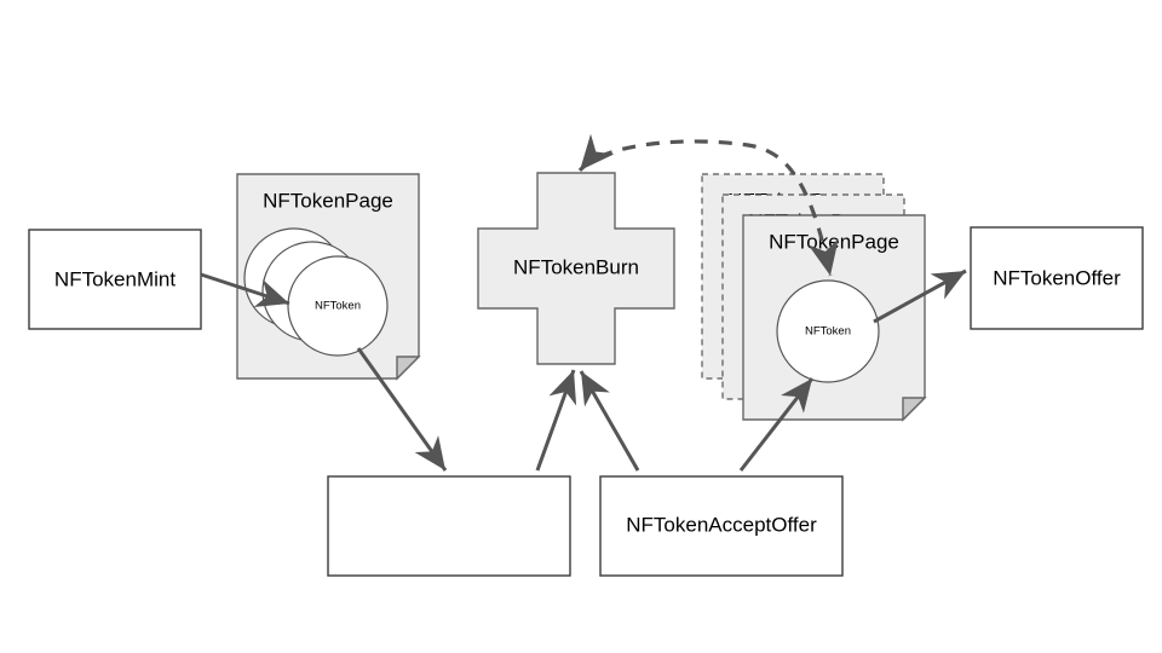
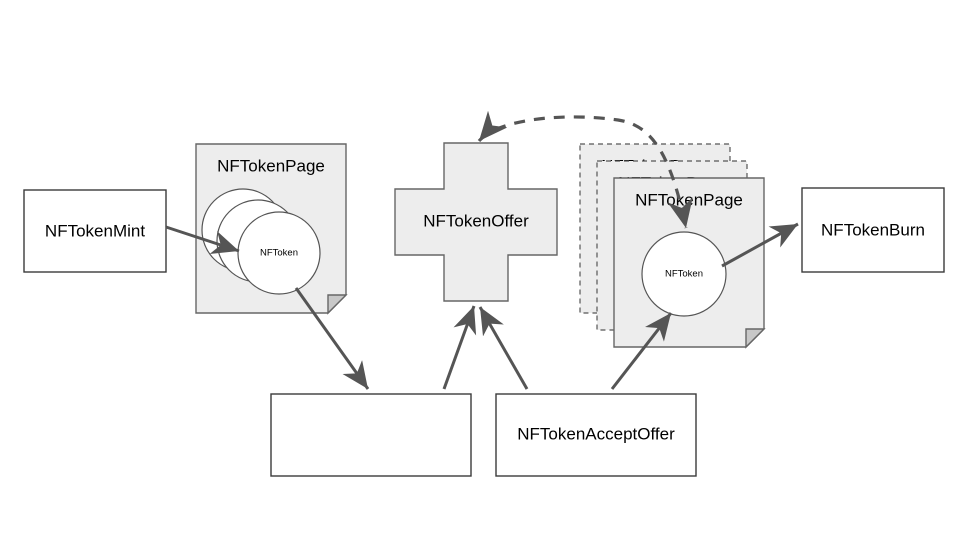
  NFTokenMint
  NFTokenPage
  NFToken
- NFTokenBurn
+ NFTokenOffer
  NFTokenPage
  NFToken
- NFTokenOffer
+ NFTokenBurn
  NFTokenAcceptOffer
